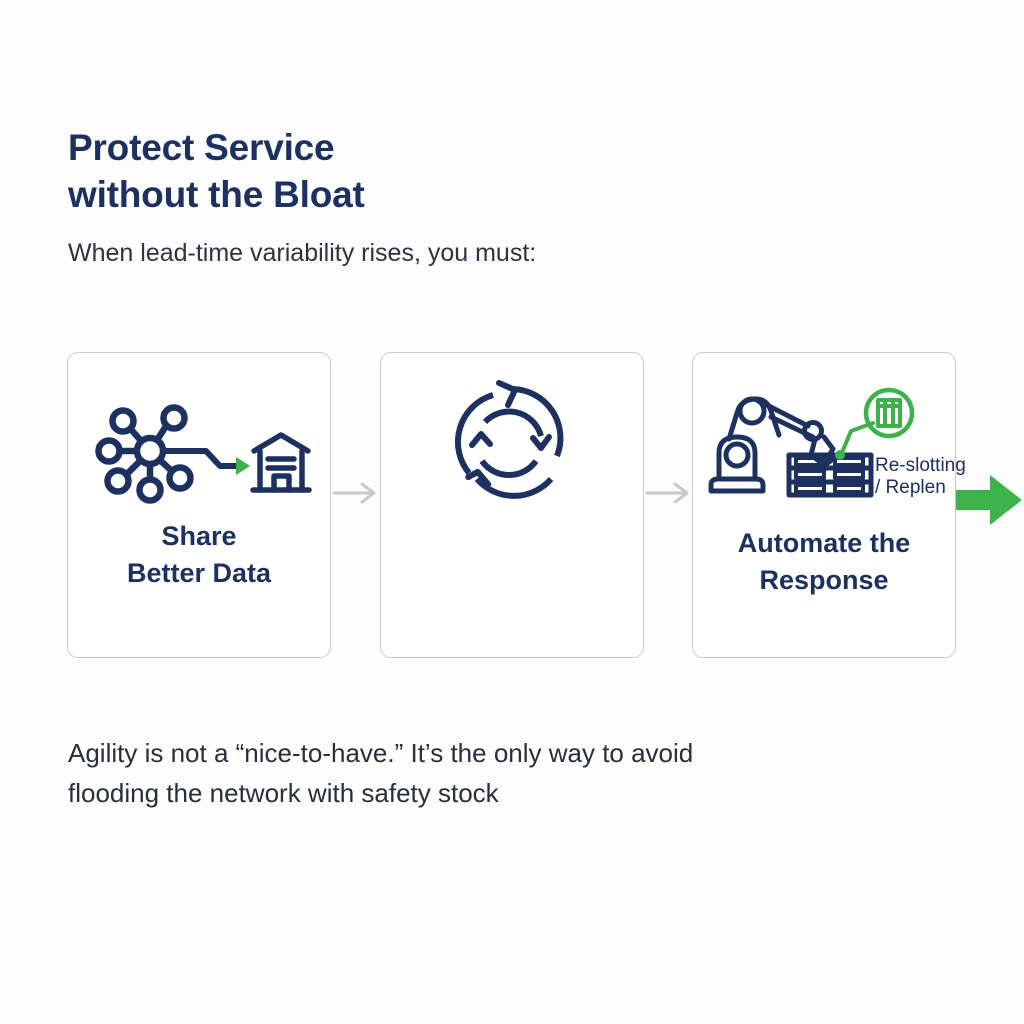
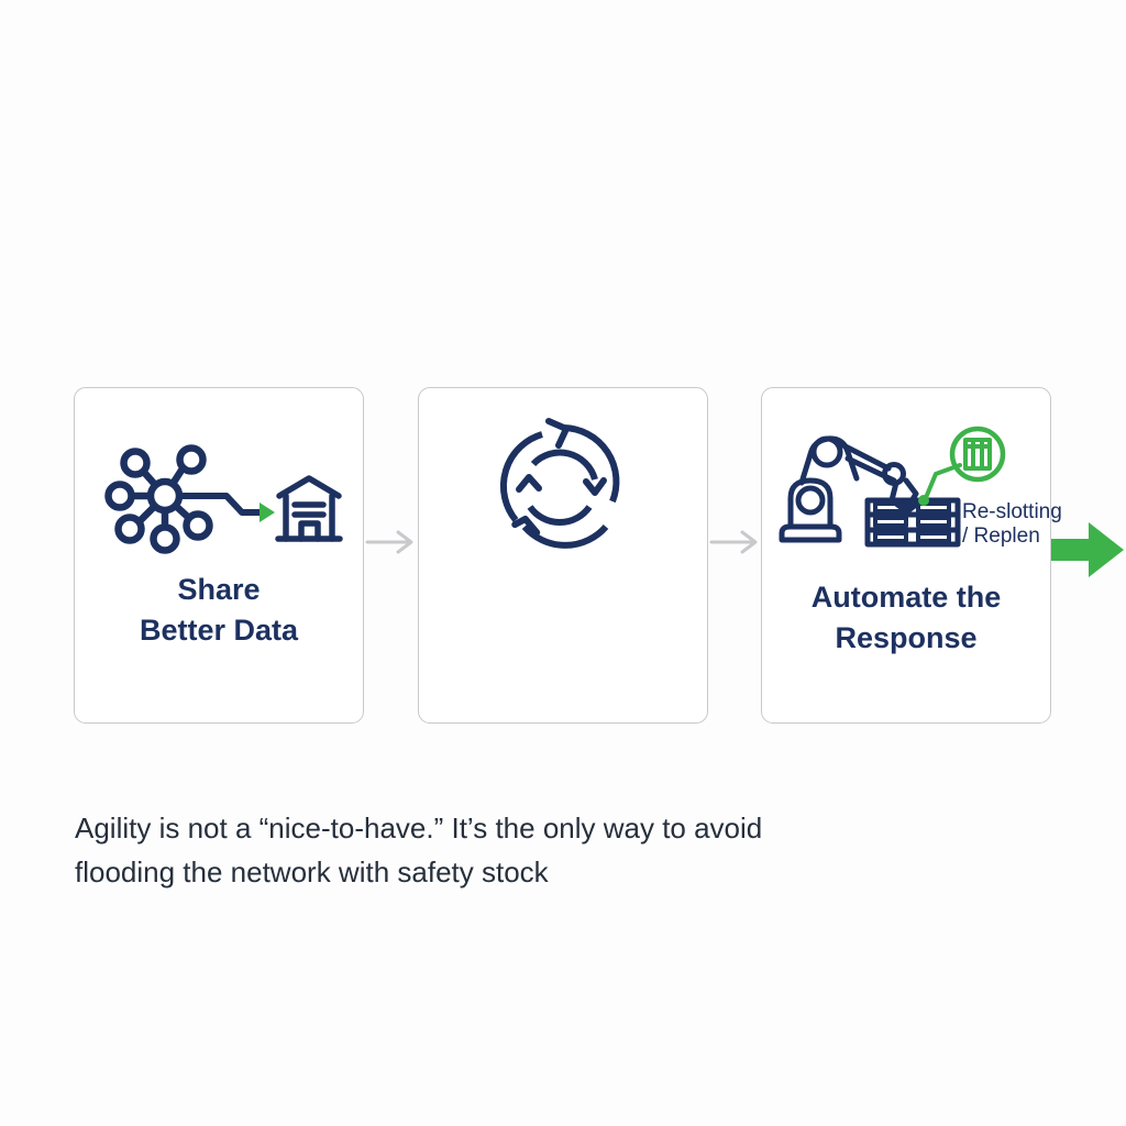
- Protect Service
- without the Bloat
- When lead-time variability rises, you must:
  Share
  Better Data
  Re-slotting
  / Replen
  Automate the
  Response
  Agility is not a “nice-to-have.” It’s the only way to avoid
  flooding the network with safety stock
